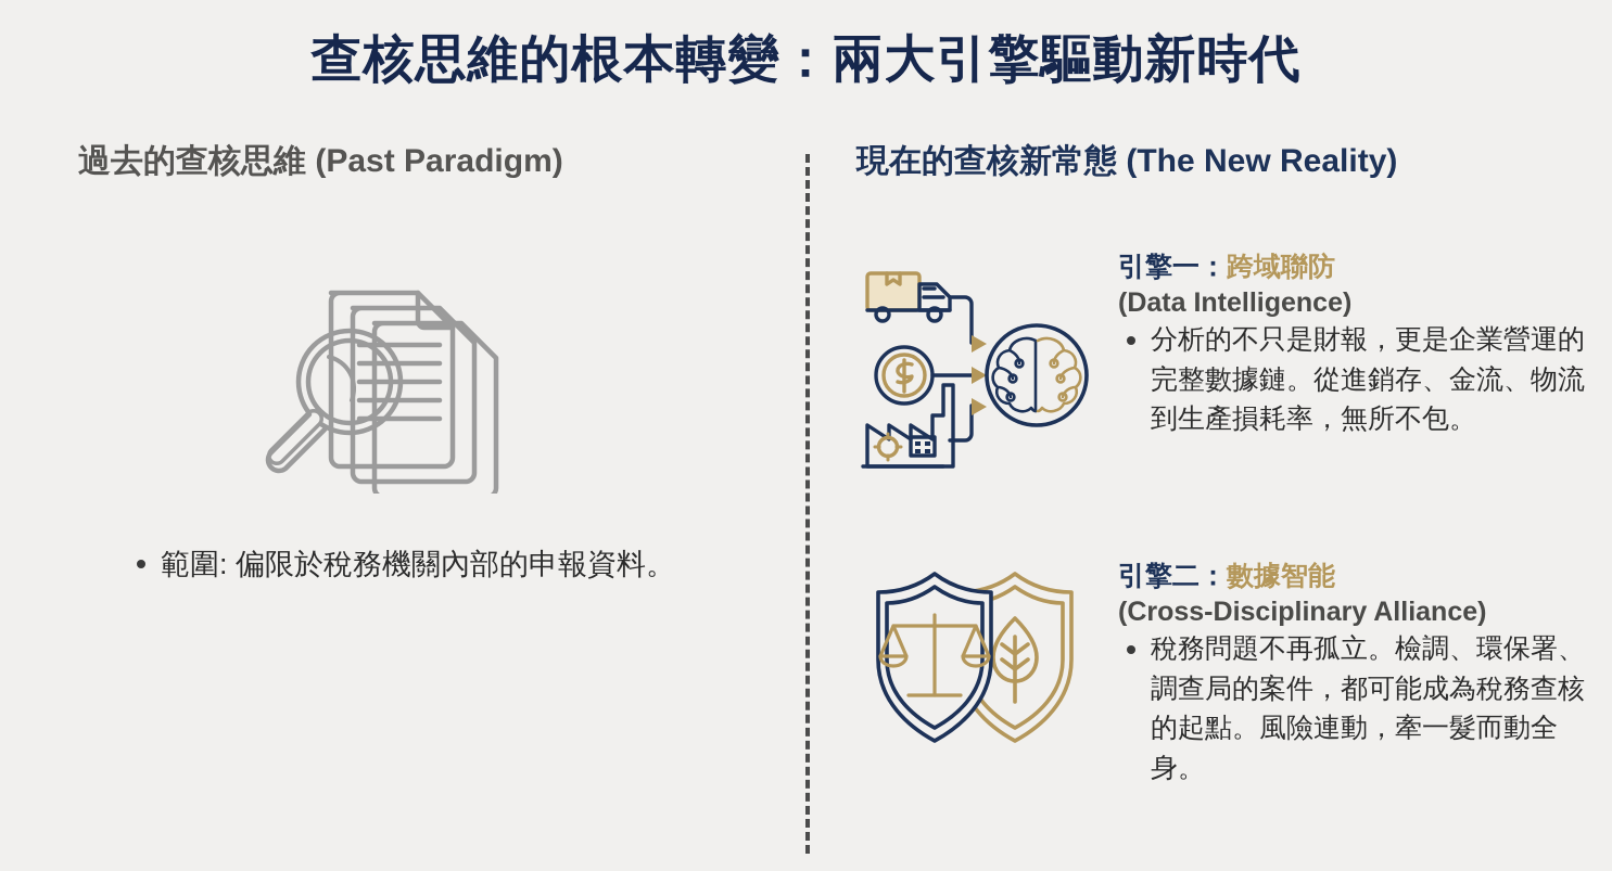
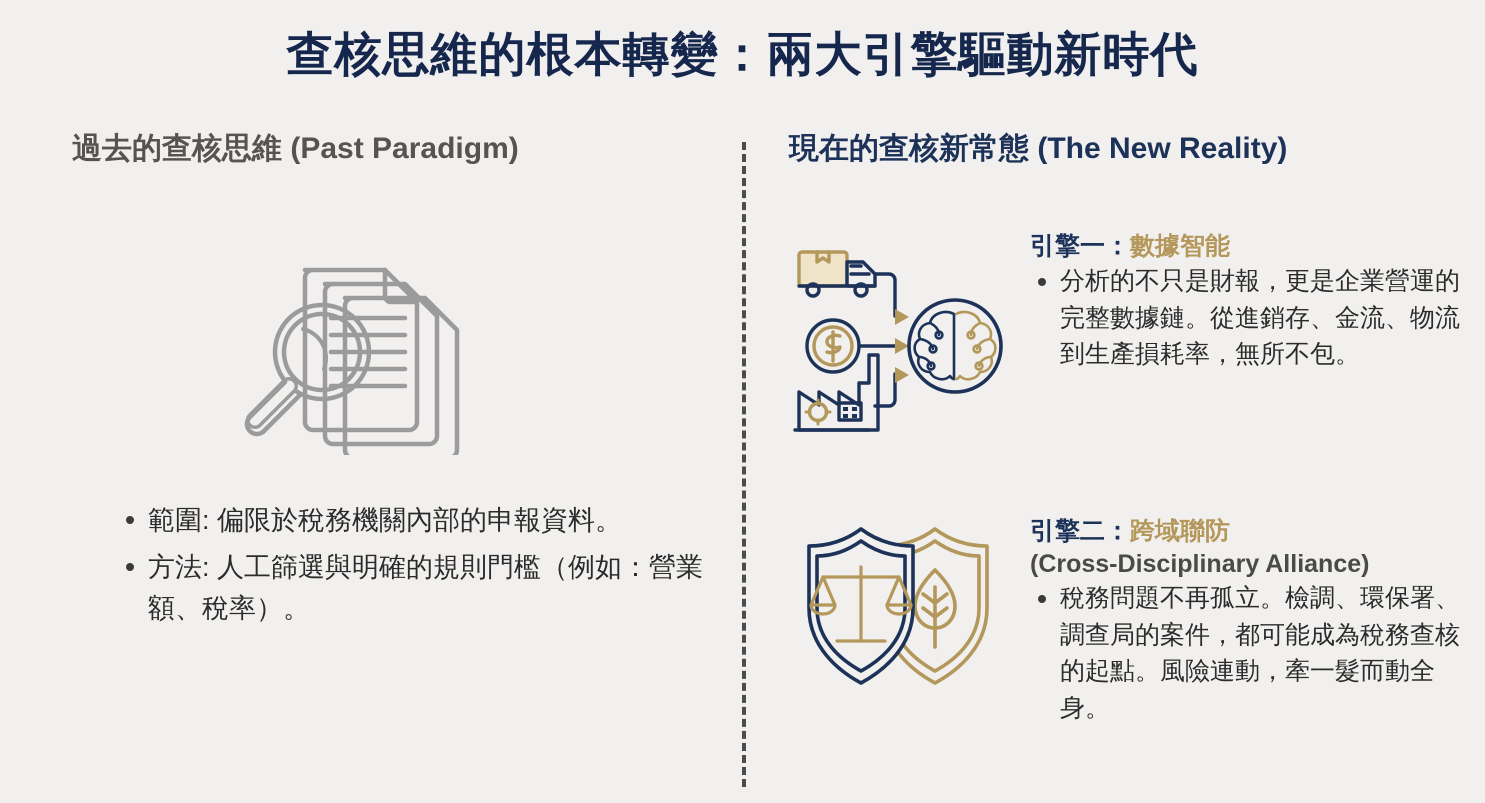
  查核思維的根本轉變：兩大引擎驅動新時代
  過去的查核思維 (Past Paradigm)
  範圍: 偏限於稅務機關內部的申報資料。
+ 方法: 人工篩選與明確的規則門檻（例如：營業額、稅率）。
  現在的查核新常態 (The New Reality)
- 引擎一：跨域聯防
+ 引擎一：數據智能
- (Data Intelligence)
  分析的不只是財報，更是企業營運的完整數據鏈。從進銷存、金流、物流到生產損耗率，無所不包。
- 引擎二：數據智能
+ 引擎二：跨域聯防
  (Cross-Disciplinary Alliance)
  稅務問題不再孤立。檢調、環保署、調查局的案件，都可能成為稅務查核的起點。風險連動，牽一髮而動全身。
